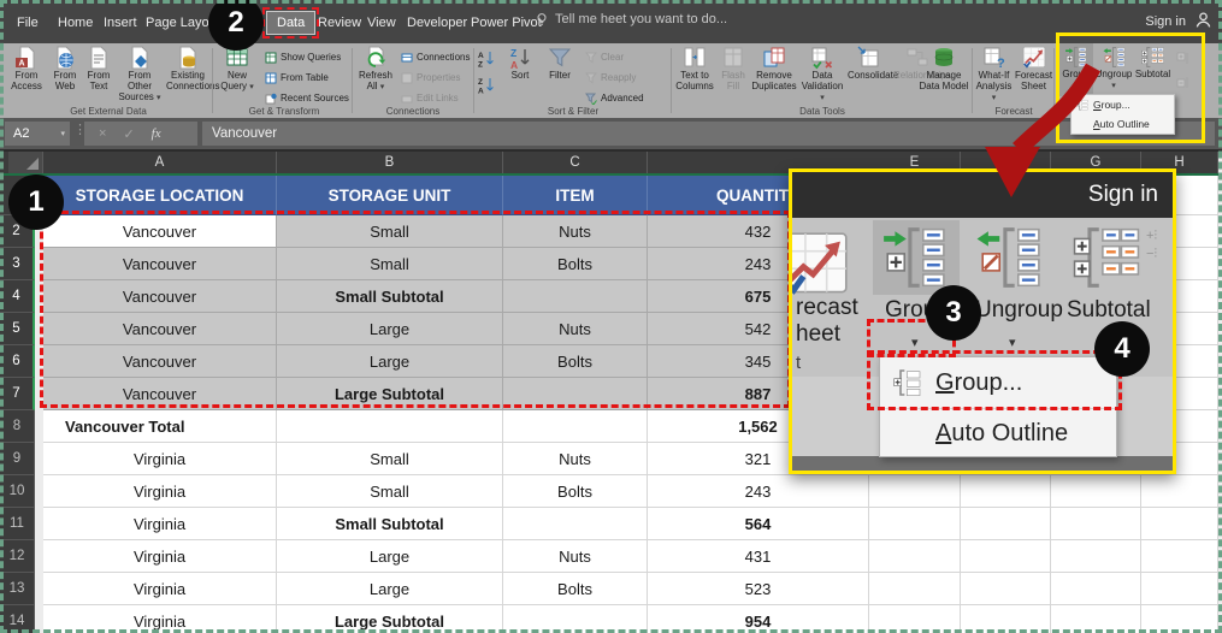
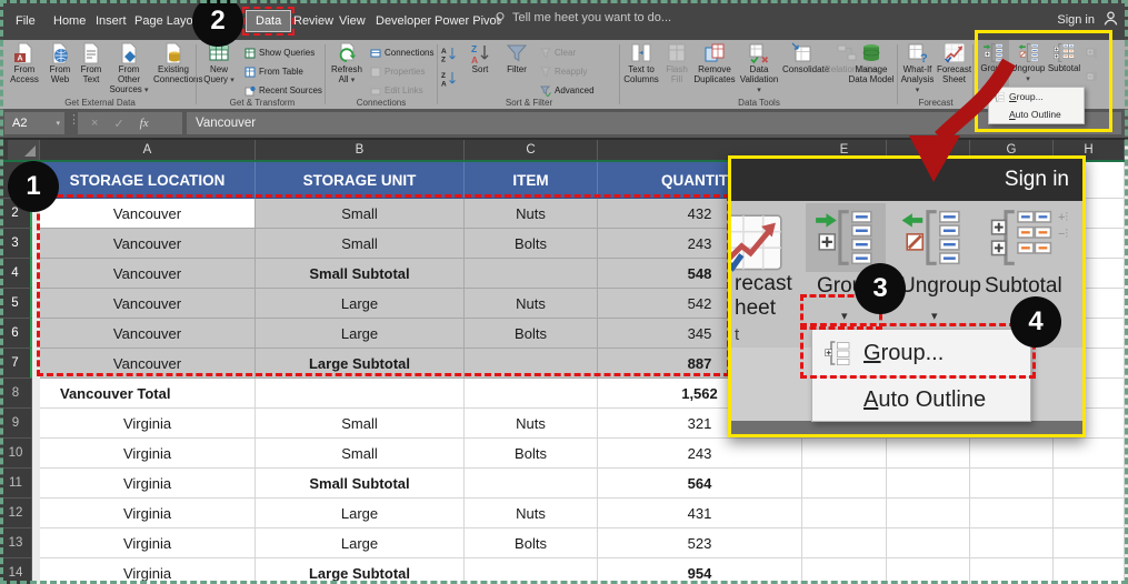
  File
  Home
  Insert
  Page Layo
  Review
  View
  Developer
  Power Pivot
  Data
  Tell me heet you want to do...
  Sign in
  From Access
  From Web
  From Text
  From Other Sources
  Existing Connectios
  Get External Data
  New Query
  Show Queries
  From Table
  Recent Sources
  Get & Transform
  Refresh All
  Connections
  Properties
  Edit Links
  Connections
  Z
  A
  Sort
  Filter
  Clear
  Reapply
  Advanced
  Sort & Filter
  Text to Columns
  Flash Fill
  Remove Duplicates
  Data Validation
  Consolidate
  Relationships
  Manage Data Model
  Data Tools
  ?
  What-If Analysis
  Forecast Sheet
  Forecast
  ngroup
  Subtotal
  Group...
  Auto Outline
  A2
  ⋮
  ×
  ✓
  fx
  Vancouver
  A
  B
  C
  E
  G
  H
  STORAGE LOCATION
  STORAGE UNIT
  ITEM
  QUANTIT
  2
  Vancouver
  Small
  Nuts
  432
  3
  Vancouver
  Small
  Bolts
  243
  4
  Vancouver
  Small Subtotal
- 675
+ 548
  5
  Vancouver
  Large
  Nuts
  542
  6
  Vancouver
  Large
  Bolts
  345
  7
  Vancouver
  Large Subtotal
  887
  8
  Vancouver Total
  1,562
  9
  Virginia
  Small
  Nuts
  321
  10
  Virginia
  Small
  Bolts
  243
  11
  Virginia
  Small Subtotal
  564
  12
  Virginia
  Large
  Nuts
  431
  13
  Virginia
  Large
  Bolts
  523
  14
  Virginia
  Large Subtotal
  954
  Sign in
  recast
  heet
  t
  +⫶
  −⫶
  Ungroup
  Subtotal
  ▾
  ▾
  Group...
  Auto Outline
  1
  2
  3
  4
